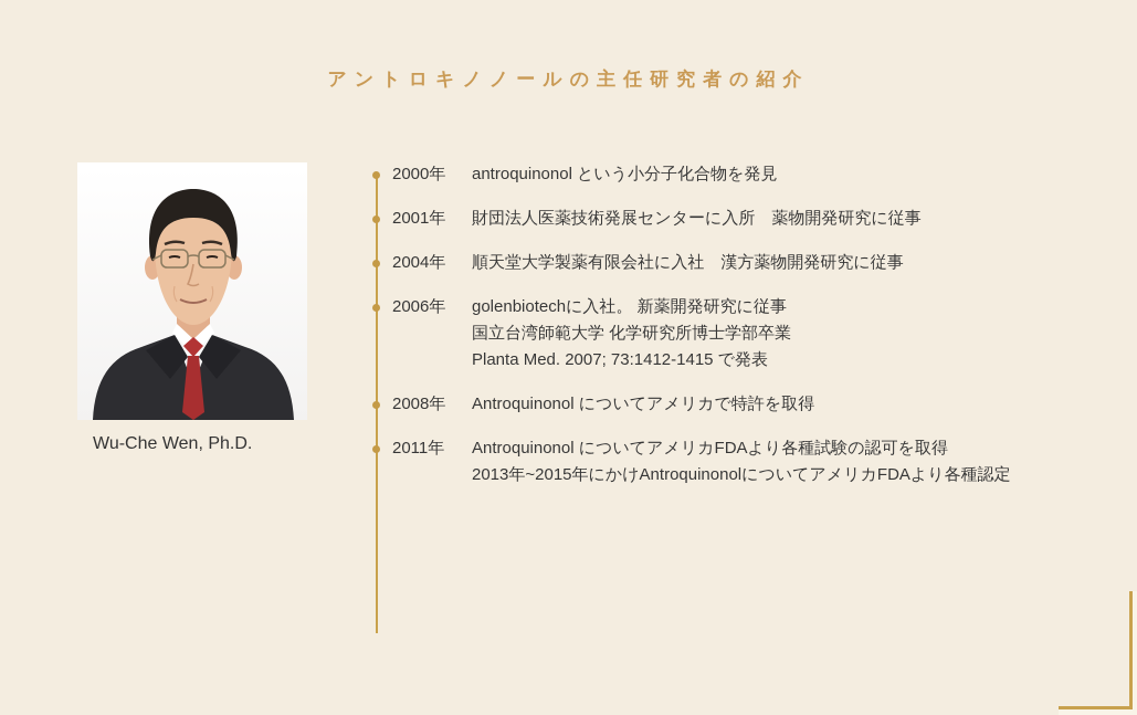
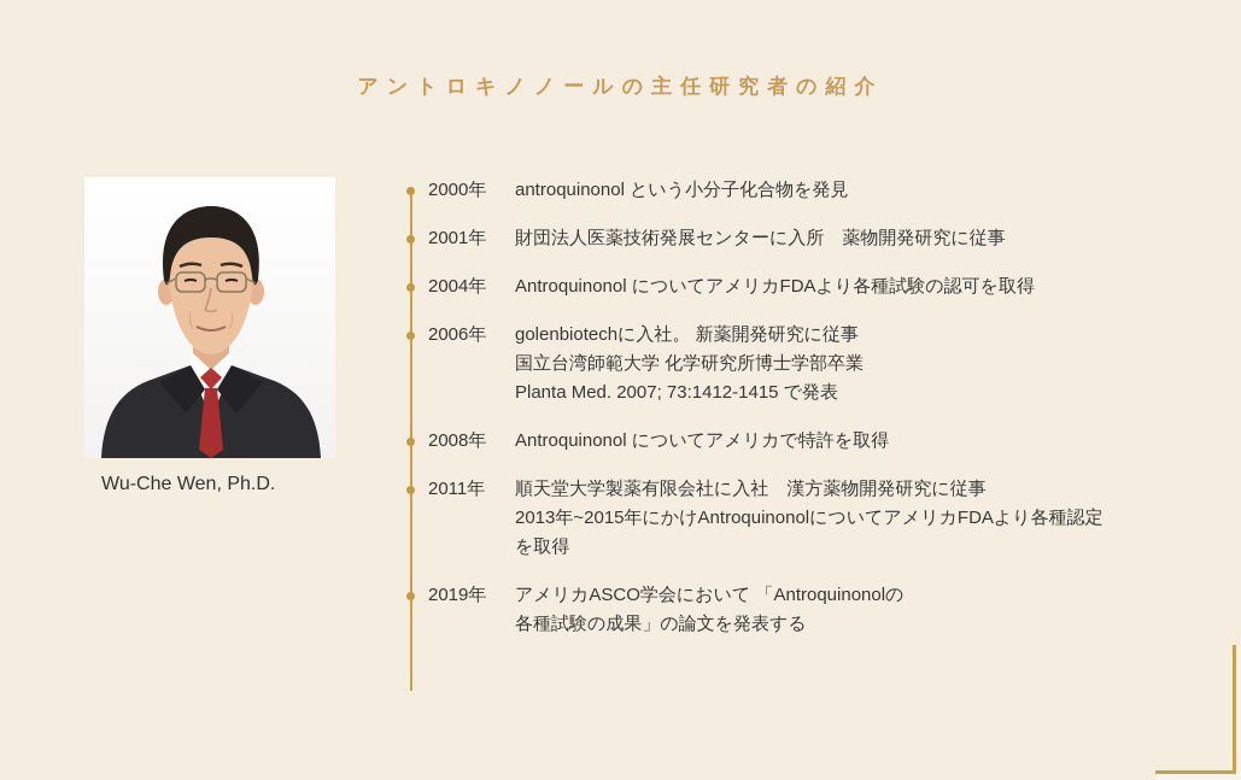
  アントロキノノールの主任研究者の紹介
  Wu-Che Wen, Ph.D.
  2000年
  antroquinonol という小分子化合物を発見
  2001年
  財団法人医薬技術発展センターに入所 薬物開発研究に従事
  2004年
- 順天堂大学製薬有限会社に入社 漢方薬物開発研究に従事
+ Antroquinonol についてアメリカFDAより各種試験の認可を取得
  2006年
  golenbiotechに入社。 新薬開発研究に従事
  国立台湾師範大学 化学研究所博士学部卒業
  Planta Med. 2007; 73:1412-1415 で発表
  2008年
  Antroquinonol についてアメリカで特許を取得
  2011年
- Antroquinonol についてアメリカFDAより各種試験の認可を取得
+ 順天堂大学製薬有限会社に入社 漢方薬物開発研究に従事
  2013年~2015年にかけAntroquinonolについてアメリカFDAより各種認定
+ を取得
+ 2019年
+ アメリカASCO学会において 「Antroquinonolの
+ 各種試験の成果」の論文を発表する
